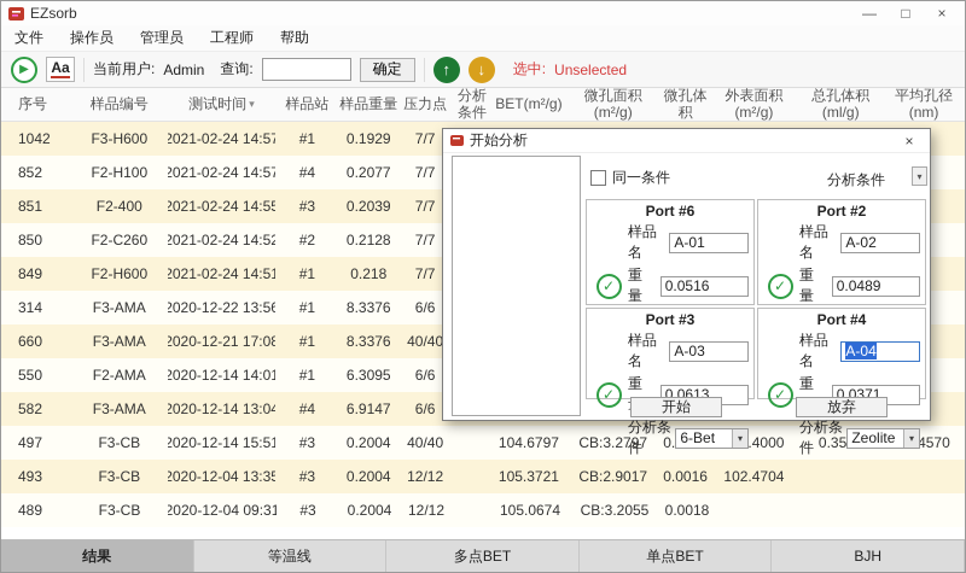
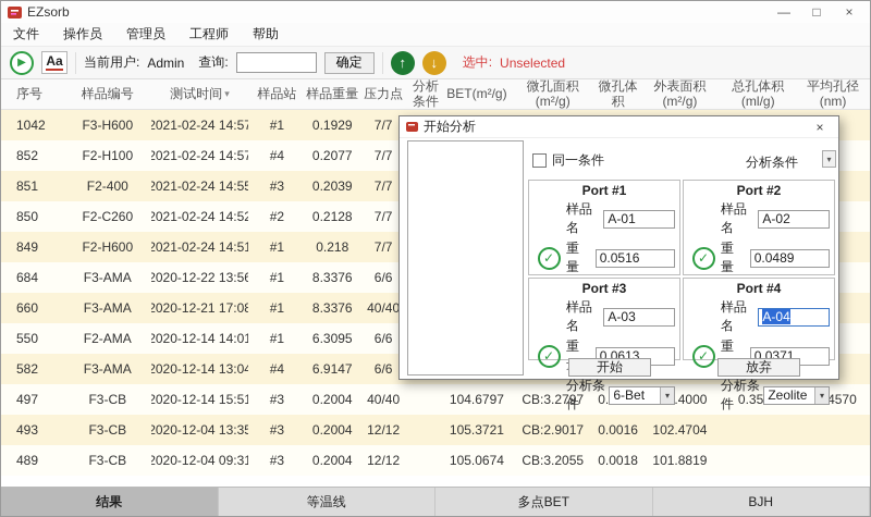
  EZsorb
  —
  □
  ×
  文件
  操作员
  管理员
  工程师
  帮助
  ▶
  Aa
  当前用户:
  Admin
  查询:
  确定
  ↑
  ↓
  选中:
  Unselected
  序号
  样品编号
  测试时间
  ▾
  样品站
  样品重量
  压力点
  分析条件
  BET(m²/g)
  微孔面积(m²/g)
  微孔体积
  外表面积(m²/g)
  总孔体积(ml/g)
  平均孔径(nm)
  1042
  F3-H600
  2021-02-24 14:57
  #1
  0.1929
  7/7
  852
  F2-H100
  2021-02-24 14:57
  #4
  0.2077
  7/7
  851
  F2-400
  2021-02-24 14:55
  #3
  0.2039
  7/7
  850
  F2-C260
  2021-02-24 14:52
  #2
  0.2128
  7/7
  849
  F2-H600
  2021-02-24 14:51
  #1
  0.218
  7/7
- 314
+ 684
  F3-AMA
  2020-12-22 13:56
  #1
  8.3376
  6/6
  660
  F3-AMA
  2020-12-21 17:08
  #1
  8.3376
  40/40
  550
  F2-AMA
  2020-12-14 14:01
  #1
  6.3095
  6/6
  582
  F3-AMA
  2020-12-14 13:04
  #4
  6.9147
  6/6
  497
  F3-CB
  2020-12-14 15:51
  #3
  0.2004
  40/40
  104.6797
  CB:3.2797
  493
  F3-CB
  2020-12-04 13:35
  #3
  0.2004
  12/12
  105.3721
  CB:2.9017
  0.0016
  102.4704
  489
  F3-CB
  2020-12-04 09:31
  #3
  0.2004
  12/12
  105.0674
  CB:3.2055
  0.0018
+ 101.8819
  结果
  等温线
  多点BET
- 单点BET
  BJH
  开始分析
  ×
  同一条件
  分析条件
  ▾
- Port #6
+ Port #1
  ✓
  样品名
  A-01
  重量
  0.0516
  Port #2
  ✓
  样品名
  A-02
  重量
  0.0489
  Port #3
  ✓
  样品名
  A-03
  0.0613
  分析条件
  6-Bet
  ▾
  Port #4
  ✓
  样品名
  A-04
  0.0371
  分析条件
  Zeolite
  ▾
  开始
  放弃
